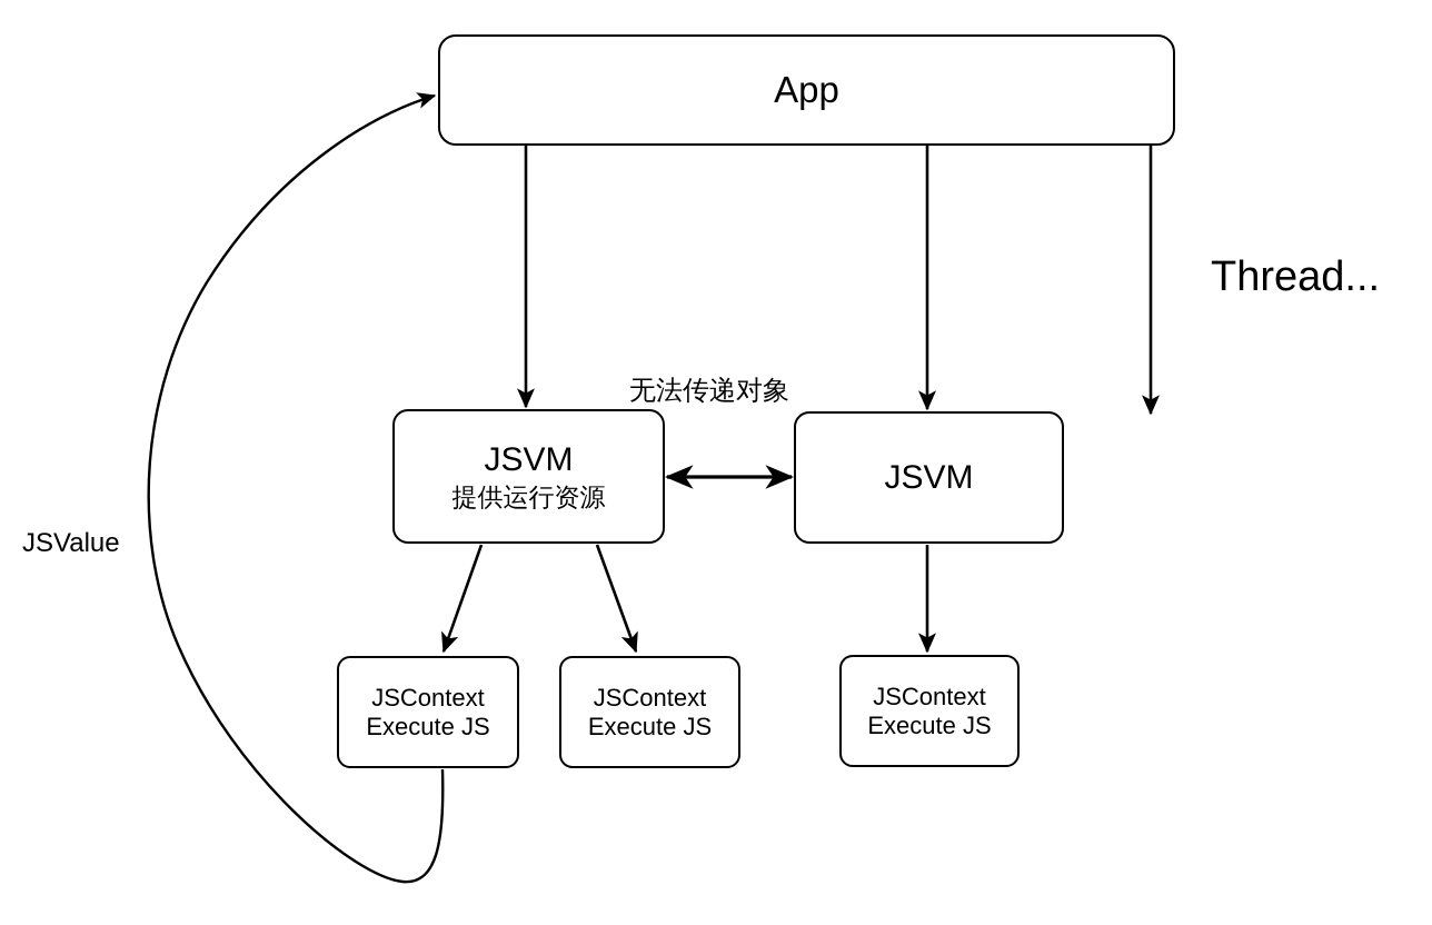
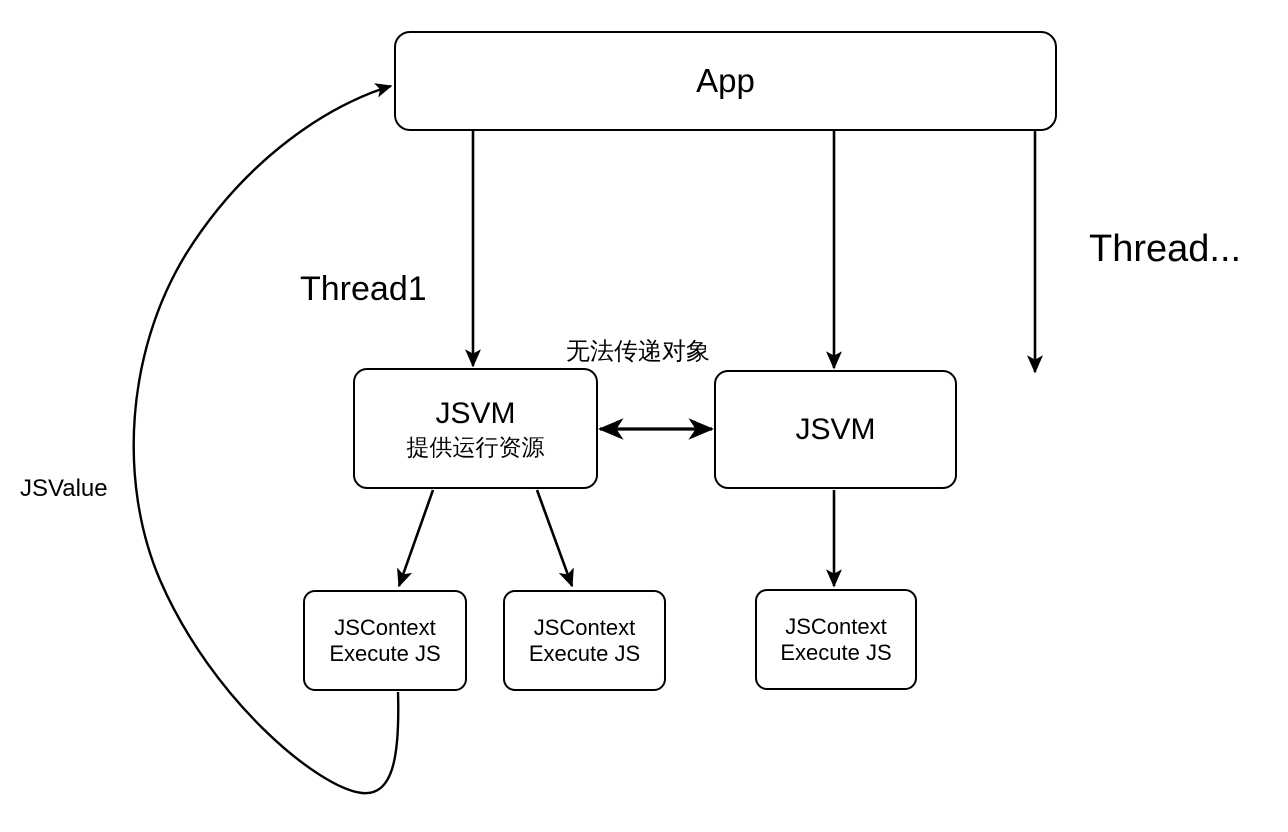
  App
  JSVM
  提供运行资源
  JSVM
  JSContext
  Execute JS
  JSContext
  Execute JS
  JSContext
  Execute JS
+ Thread1
  Thread...
  无法传递对象
  JSValue
